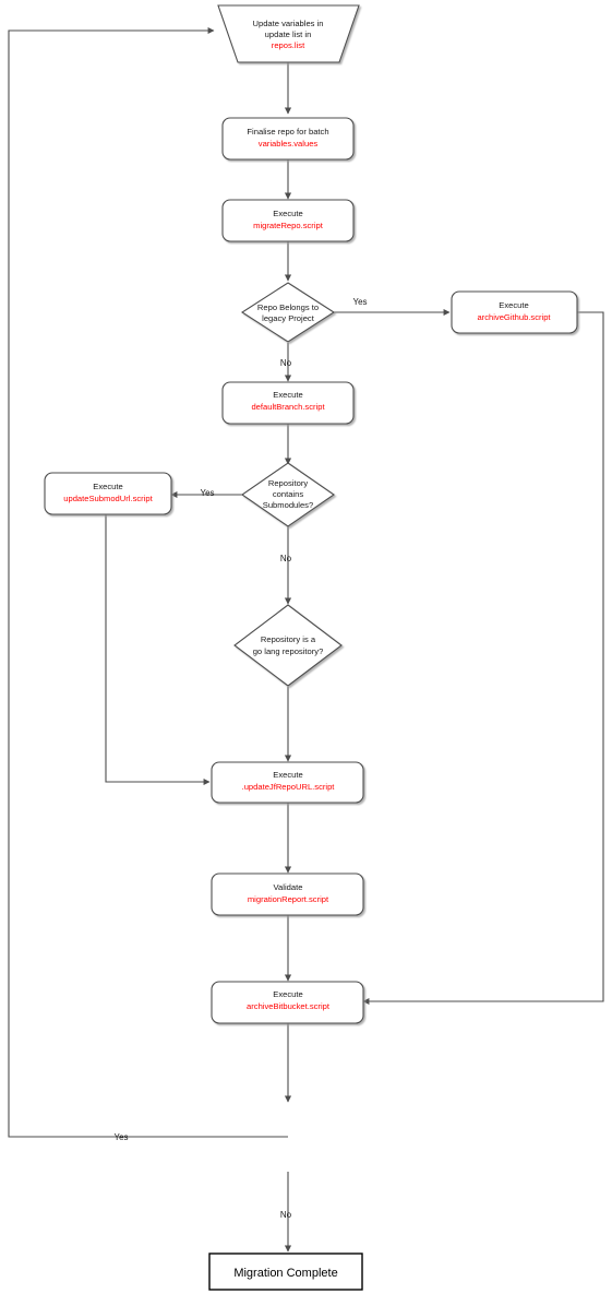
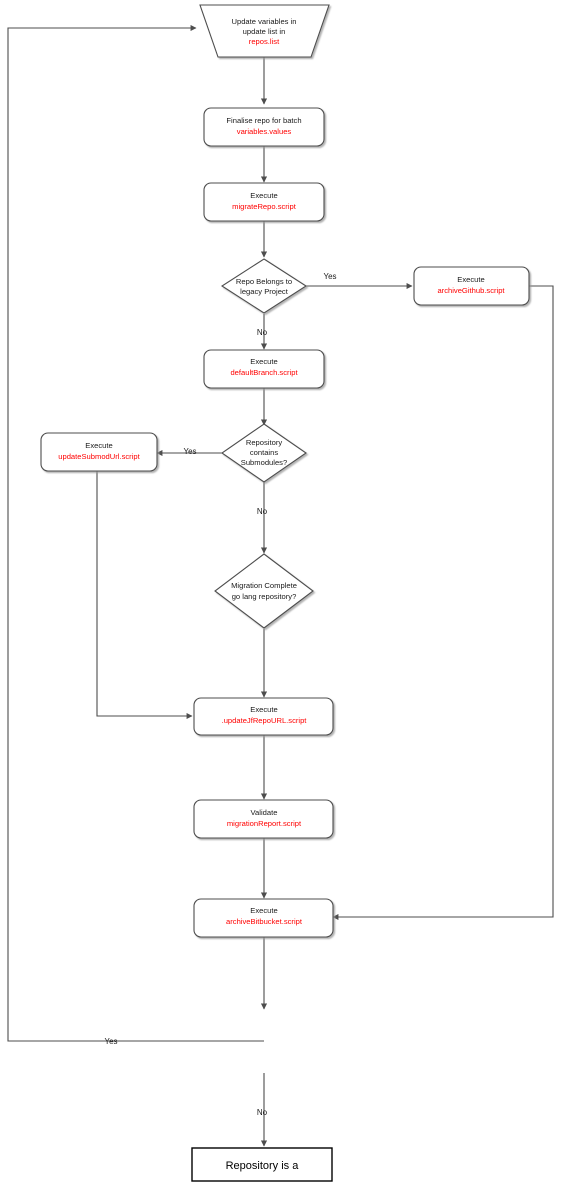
  Update variables in
  update list in
  repos.list
  Finalise repo for batch
  variables.values
  Execute
  migrateRepo.script
  Repo Belongs to
  legacy Project
  Execute
  archiveGithub.script
  Execute
  defaultBranch.script
  Repository
  contains
  Submodules?
  Execute
  updateSubmodUrl.script
- Repository is a
+ Migration Complete
  go lang repository?
  Execute
  .updateJfRepoURL.script
  Validate
  migrationReport.script
  Execute
  archiveBitbucket.script
- Migration Complete
+ Repository is a
  Yes
  No
  Yes
  No
  Yes
  No
